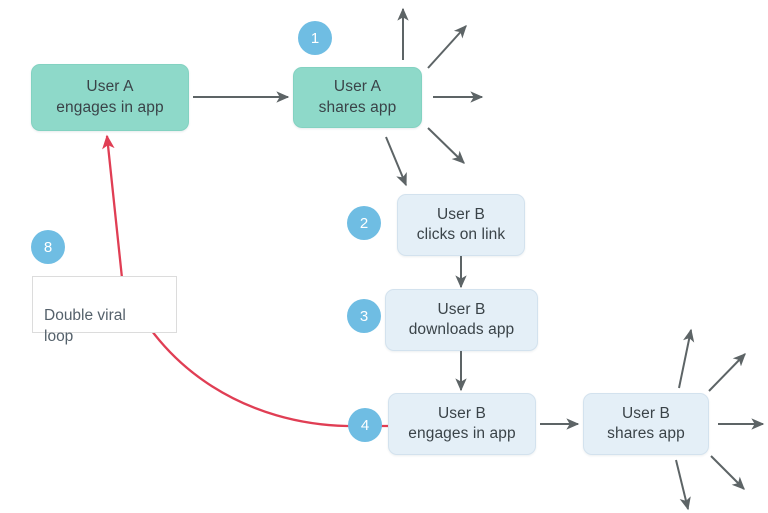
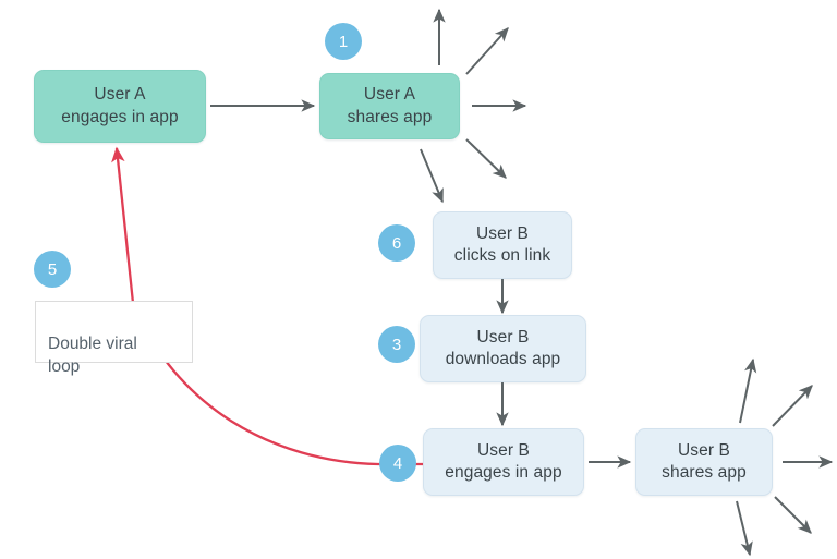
  User A
  engages in app
  User A
  shares app
  User B
  clicks on link
  User B
  downloads app
  User B
  engages in app
  User B
  shares app
  1
- 2
+ 6
  3
  4
- 8
+ 5
  Double viral
  loop
